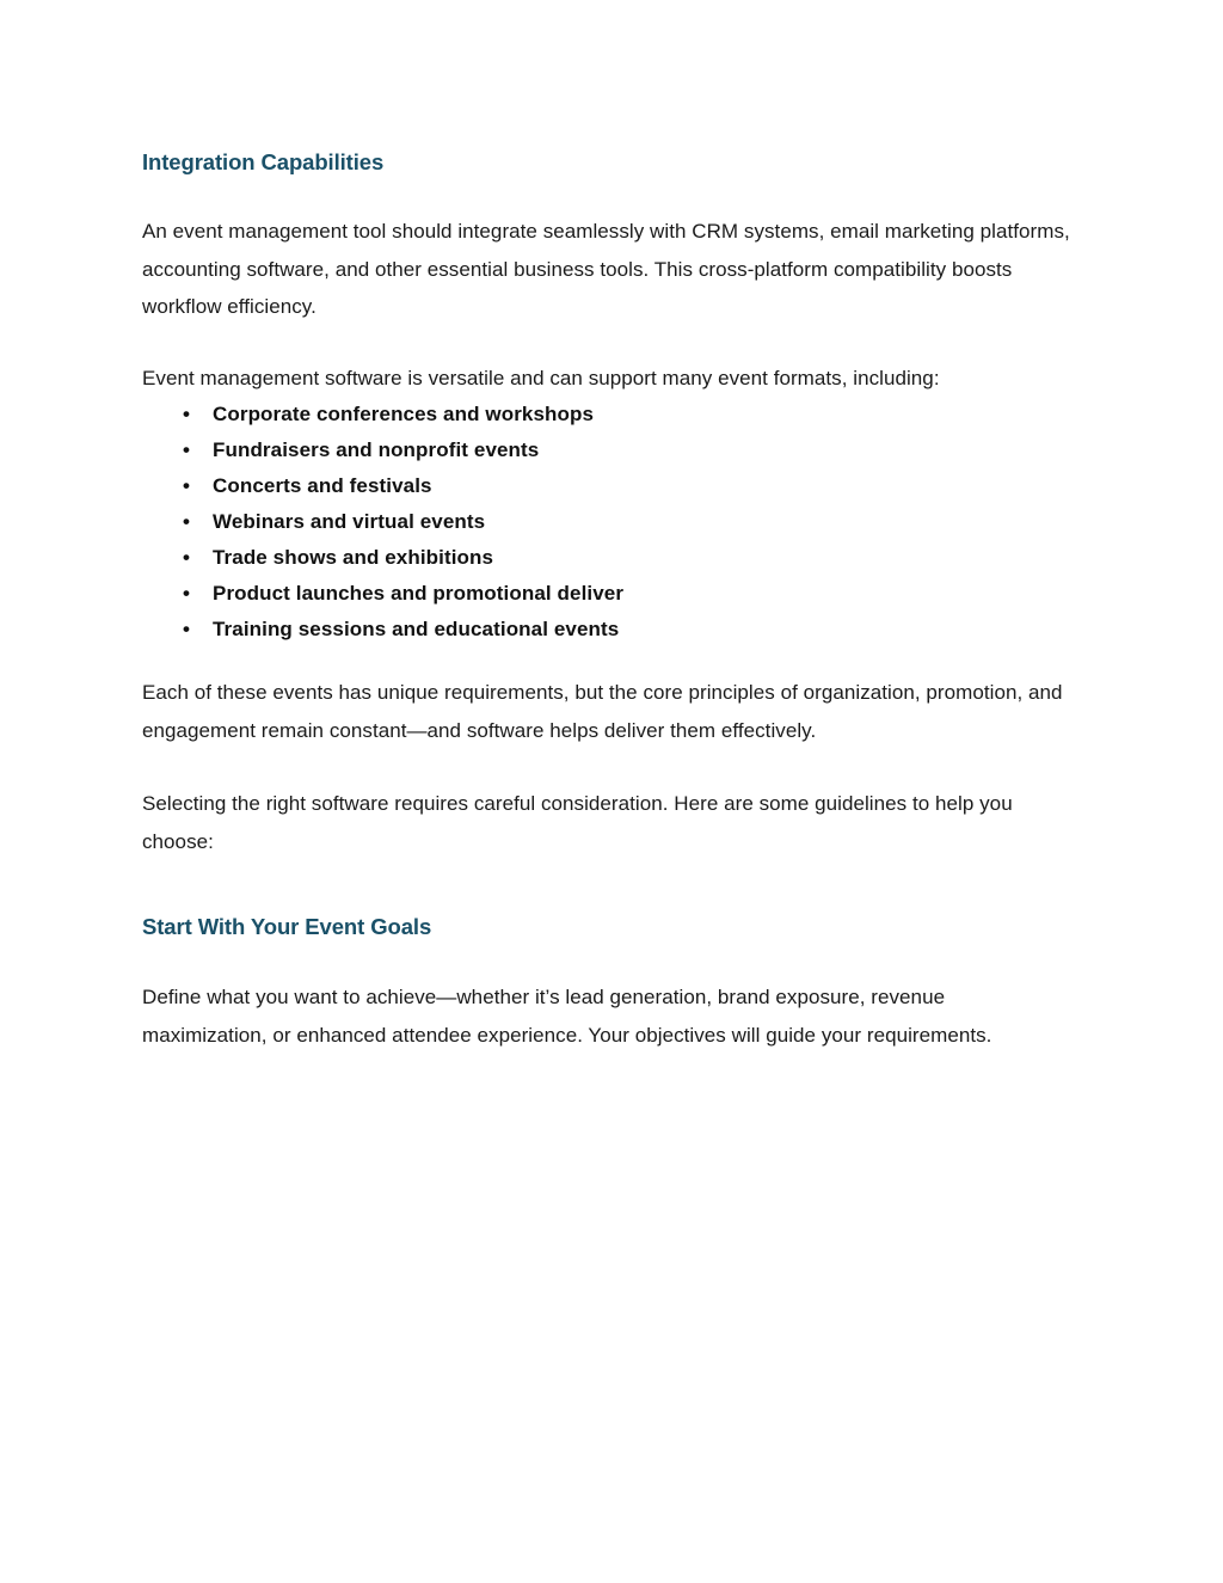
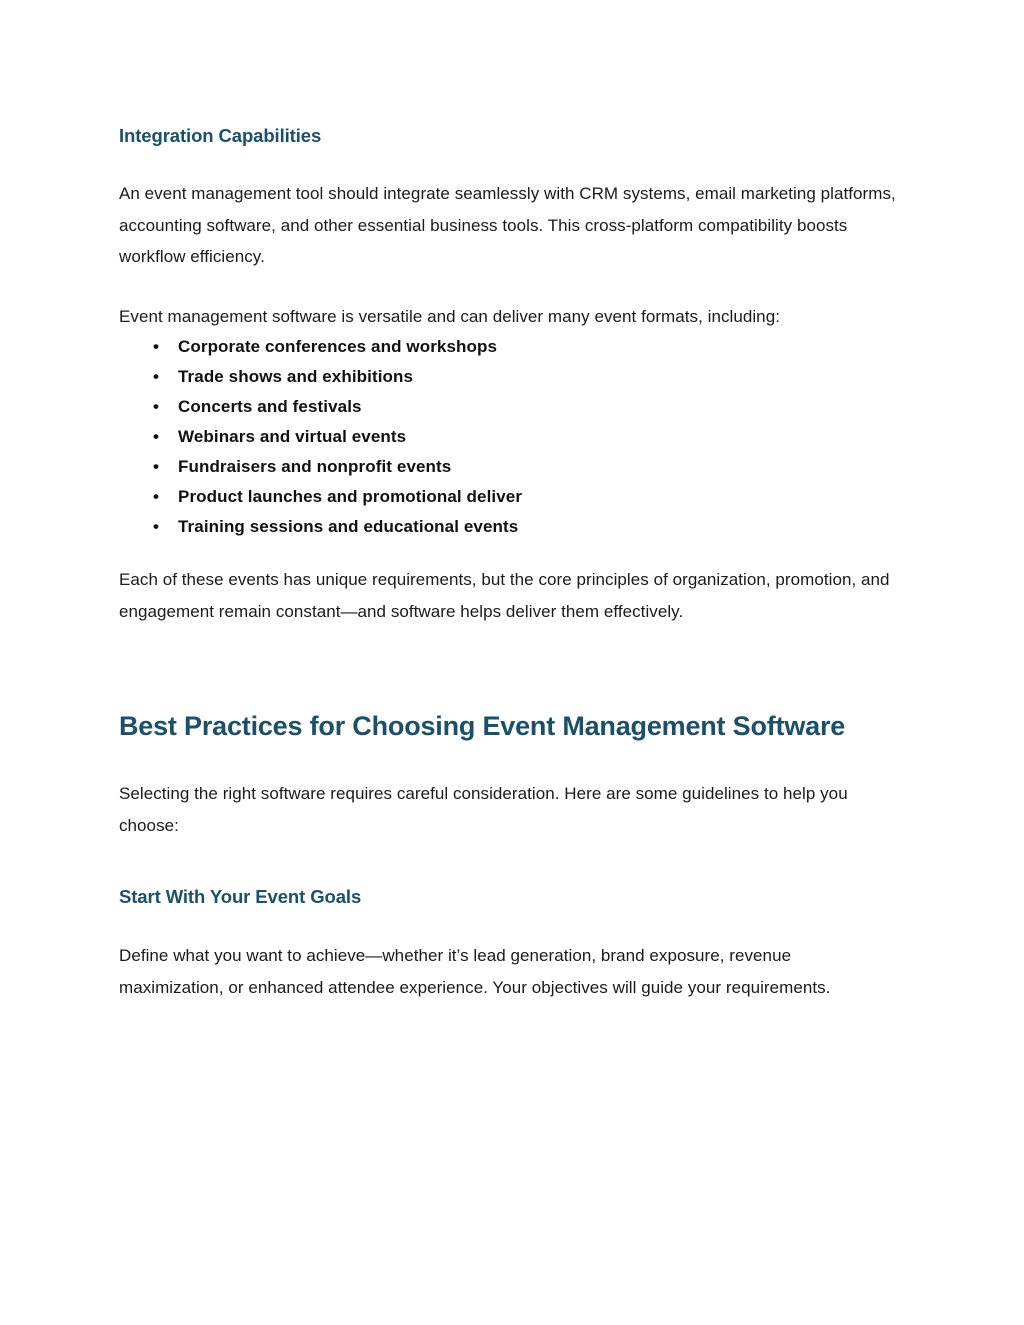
  Integration Capabilities
  An event management tool should integrate seamlessly with CRM systems, email marketing platforms, accounting software, and other essential business tools. This cross-platform compatibility boosts workflow efficiency.
- Event management software is versatile and can support many event formats, including:
+ Event management software is versatile and can deliver many event formats, including:
  •
  Corporate conferences and workshops
  •
- Fundraisers and nonprofit events
+ Trade shows and exhibitions
  •
  Concerts and festivals
  •
  Webinars and virtual events
  •
- Trade shows and exhibitions
+ Fundraisers and nonprofit events
  •
  Product launches and promotional deliver
  •
  Training sessions and educational events
  Each of these events has unique requirements, but the core principles of organization, promotion, and engagement remain constant—and software helps deliver them effectively.
+ Best Practices for Choosing Event Management Software
  Selecting the right software requires careful consideration. Here are some guidelines to help you choose:
  Start With Your Event Goals
  Define what you want to achieve—whether it’s lead generation, brand exposure, revenue maximization, or enhanced attendee experience. Your objectives will guide your requirements.
